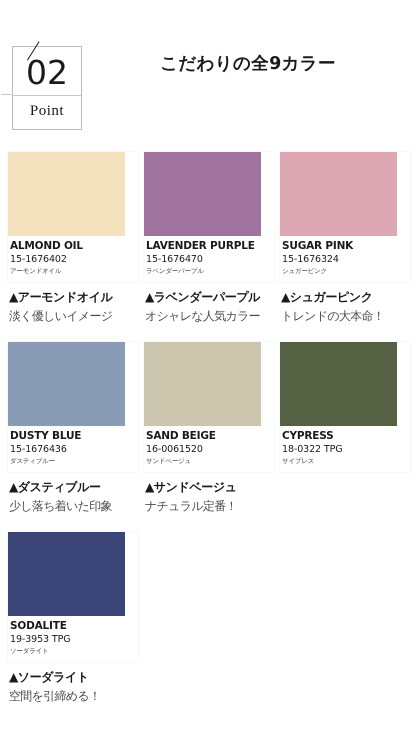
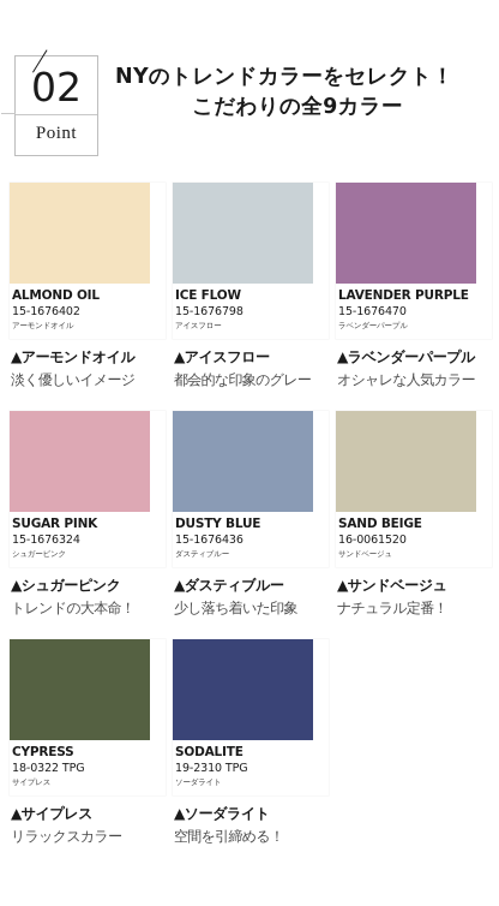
  02
  Point
+ NYのトレンドカラーをセレクト！
  こだわりの全9カラー
  ALMOND OIL
  15-1676402
  アーモンドオイル
  ▲アーモンドオイル
  淡く優しいイメージ
+ ICE FLOW
+ 15-1676798
+ アイスフロー
+ ▲アイスフロー
+ 都会的な印象のグレー
  LAVENDER PURPLE
  15-1676470
  ラベンダーパープル
  ▲ラベンダーパープル
  オシャレな人気カラー
  SUGAR PINK
  15-1676324
  シュガーピンク
  ▲シュガーピンク
  トレンドの大本命！
  DUSTY BLUE
  15-1676436
  ダスティブルー
  ▲ダスティブルー
  少し落ち着いた印象
  SAND BEIGE
  16-0061520
  サンドベージュ
  ▲サンドベージュ
  ナチュラル定番！
  CYPRESS
  18-0322 TPG
  サイプレス
+ ▲サイプレス
+ リラックスカラー
  SODALITE
- 19-3953 TPG
+ 19-2310 TPG
  ソーダライト
  ▲ソーダライト
  空間を引締める！
